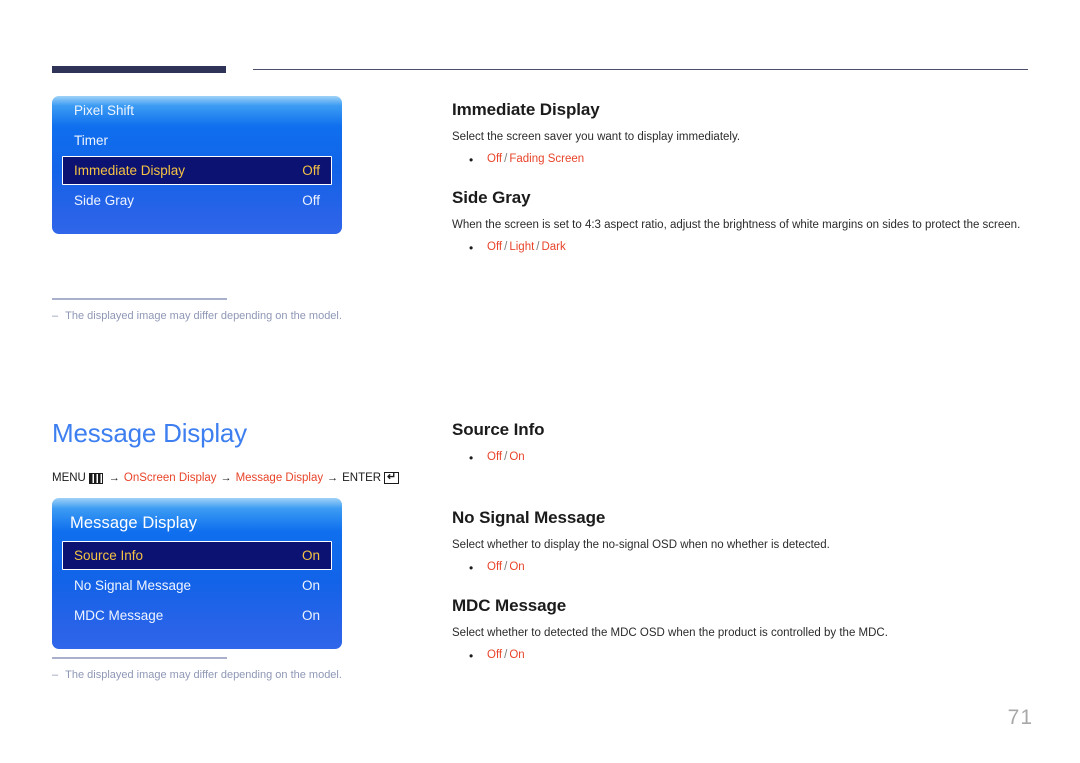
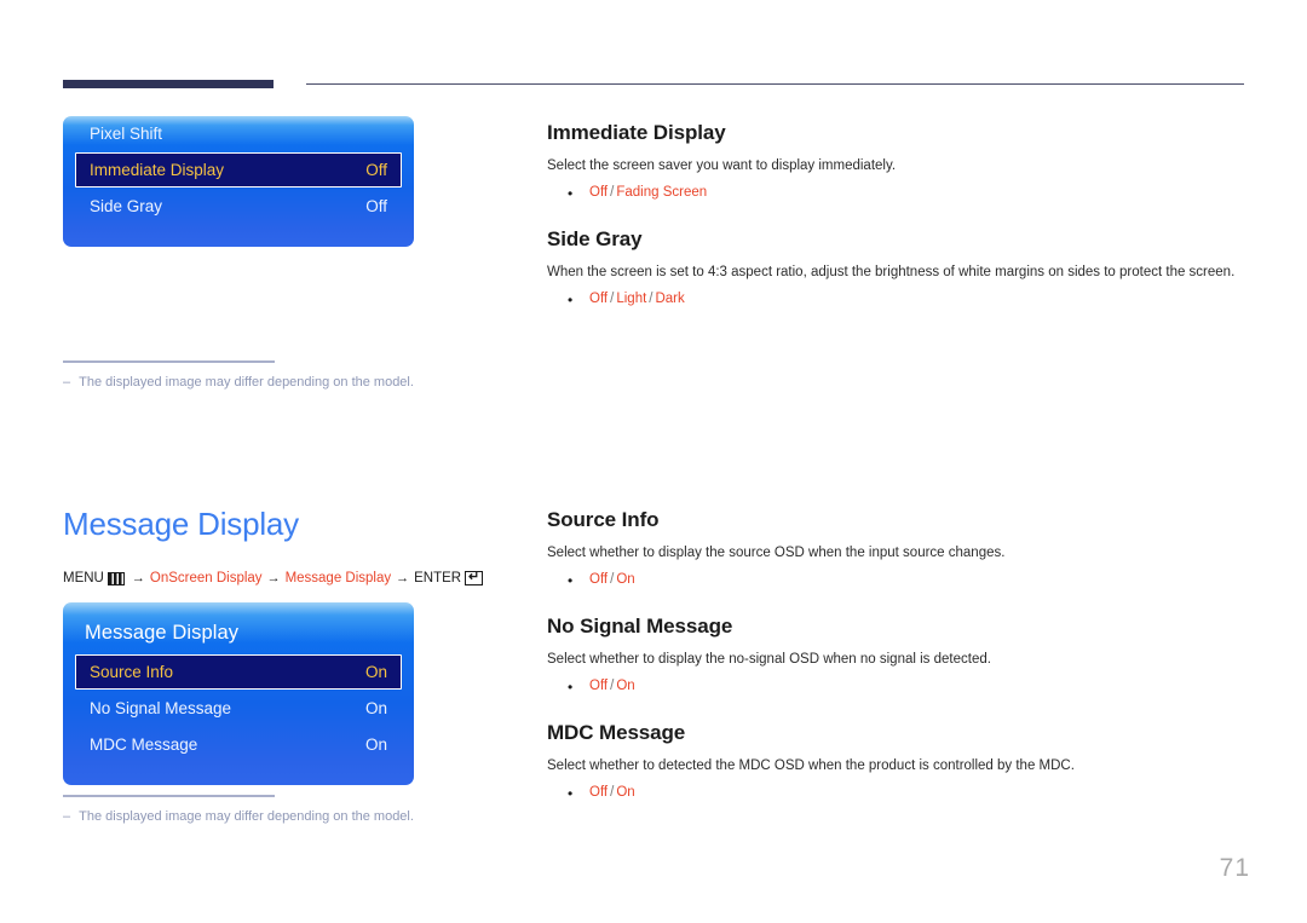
  Pixel Shift
- Timer
  Immediate Display
  Off
  Side Gray
  Off
  –
  The displayed image may differ depending on the model.
  Immediate Display
  Select the screen saver you want to display immediately.
  •
  Off / Fading Screen
  Side Gray
  When the screen is set to 4:3 aspect ratio, adjust the brightness of white margins on sides to protect the screen.
  •
  Off / Light / Dark
  Message Display
  MENU
  →
  OnScreen Display
  →
  Message Display
  →
  ENTER
  Message Display
  Source Info
  On
  No Signal Message
  On
  MDC Message
  On
  –
  The displayed image may differ depending on the model.
  Source Info
+ Select whether to display the source OSD when the input source changes.
  •
  Off / On
  No Signal Message
- Select whether to display the no-signal OSD when no whether is detected.
+ Select whether to display the no-signal OSD when no signal is detected.
  •
  Off / On
  MDC Message
  Select whether to detected the MDC OSD when the product is controlled by the MDC.
  •
  Off / On
  71
